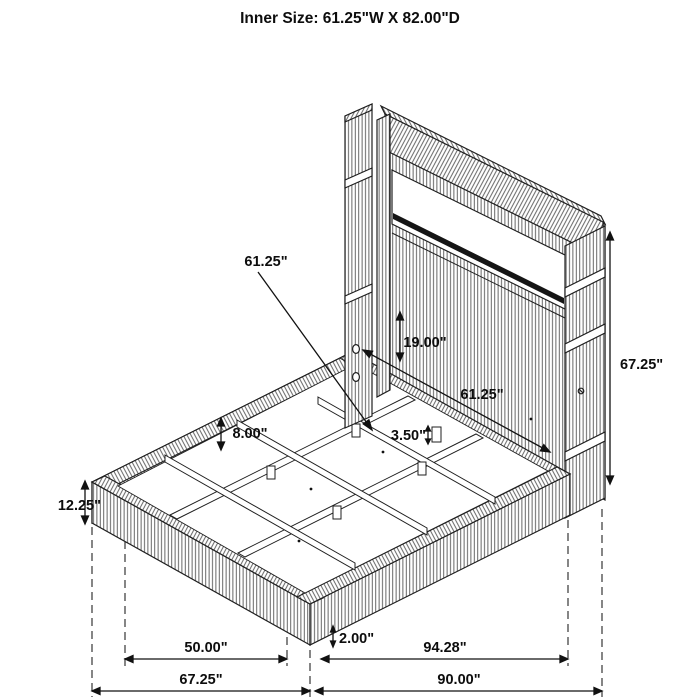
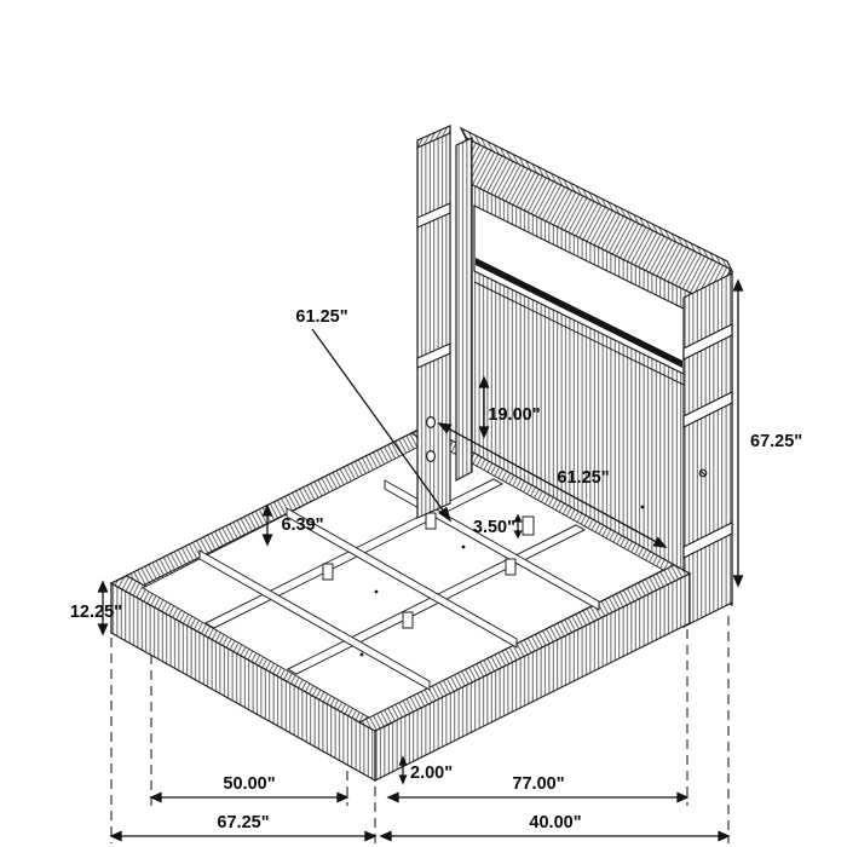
- Inner Size: 61.25"W X 82.00"D
  61.25"
  19.00"
  61.25"
- 8.00"
+ 6.39"
  3.50"
  12.25"
  2.00"
  67.25"
  50.00"
- 94.28"
+ 77.00"
  67.25"
- 90.00"
+ 40.00"
